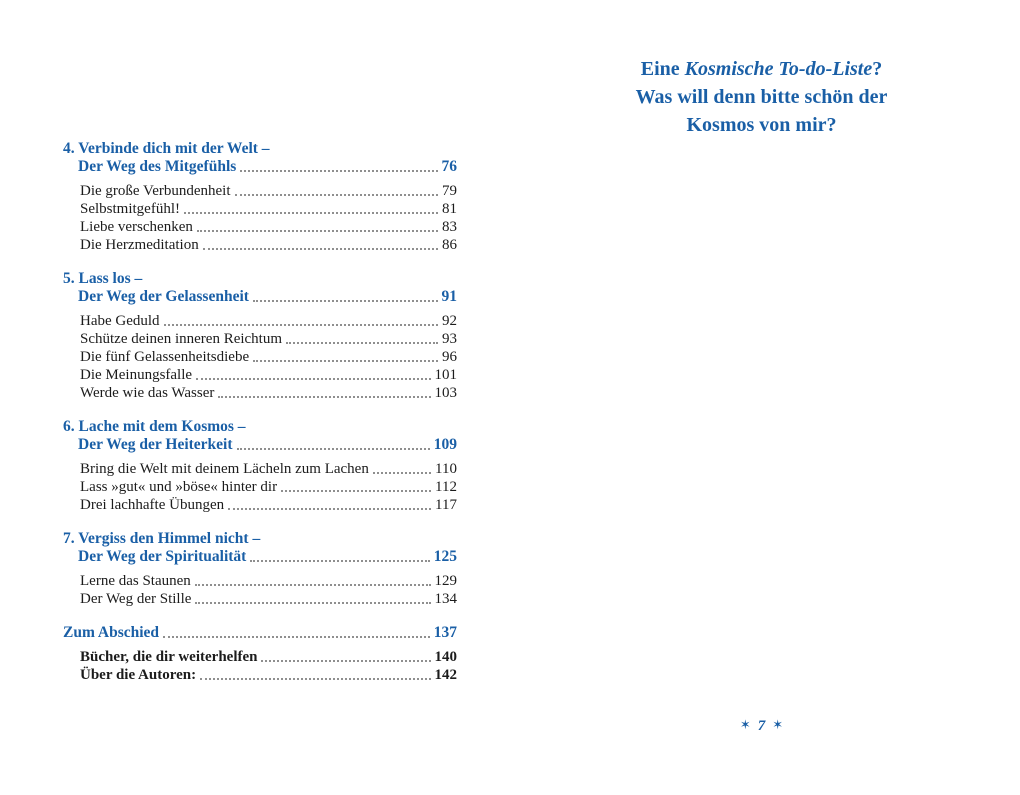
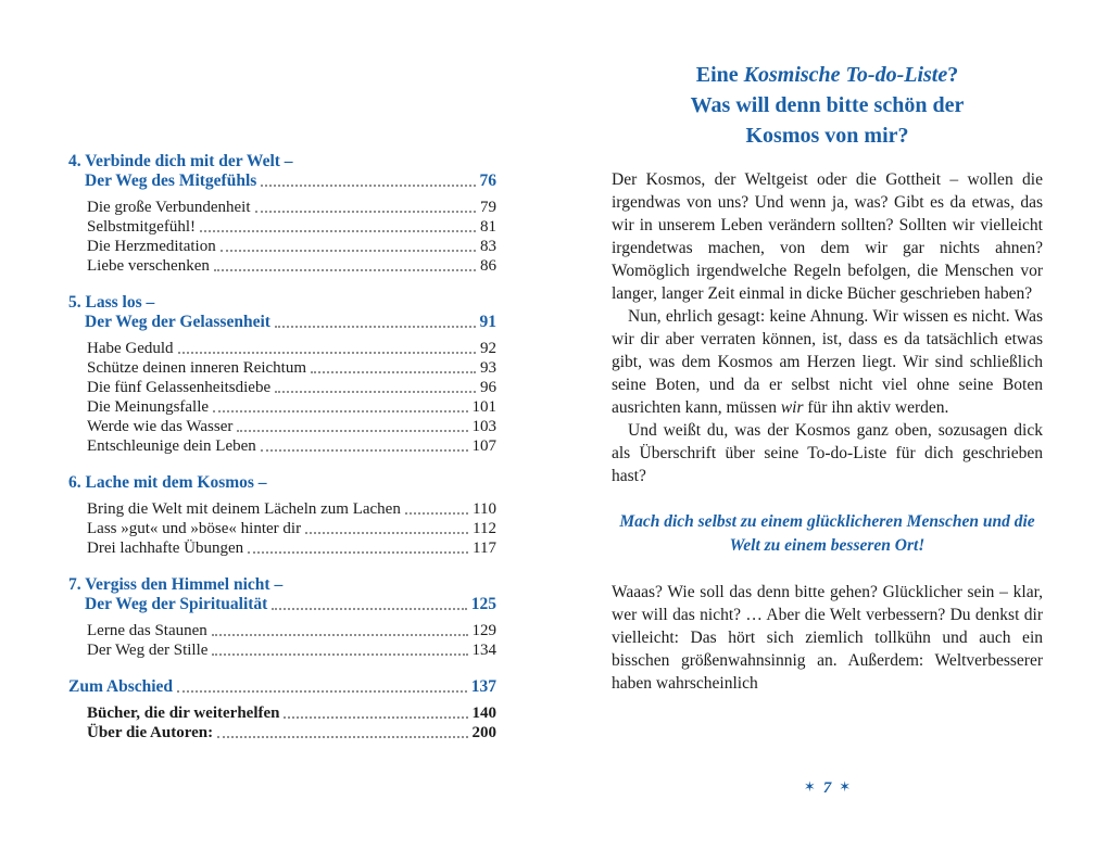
  4. Verbinde dich mit der Welt –
  Der Weg des Mitgefühls
  76
  Die große Verbundenheit
  79
  Selbstmitgefühl!
  81
- Liebe verschenken
+ Die Herzmeditation
  83
- Die Herzmeditation
+ Liebe verschenken
  86
  5. Lass los –
  Der Weg der Gelassenheit
  91
  Habe Geduld
  92
  Schütze deinen inneren Reichtum
  93
  Die fünf Gelassenheitsdiebe
  96
  Die Meinungsfalle
  101
  Werde wie das Wasser
  103
+ Entschleunige dein Leben
+ 107
  6. Lache mit dem Kosmos –
- Der Weg der Heiterkeit
- 109
  Bring die Welt mit deinem Lächeln zum Lachen
  110
  Lass »gut« und »böse« hinter dir
  112
  Drei lachhafte Übungen
  117
  7. Vergiss den Himmel nicht –
  Der Weg der Spiritualität
  125
  Lerne das Staunen
  129
  Der Weg der Stille
  134
  Zum Abschied
  137
  Bücher, die dir weiterhelfen
  140
  Über die Autoren:
- 142
+ 200
  Eine Kosmische To-do-Liste?
  Was will denn bitte schön der
  Kosmos von mir?
+ Der Kosmos, der Weltgeist oder die Gottheit – wollen die irgendwas von uns? Und wenn ja, was? Gibt es da etwas, das wir in unserem Leben verändern sollten? Sollten wir vielleicht irgendetwas machen, von dem wir gar nichts ahnen? Womöglich irgendwelche Regeln befolgen, die Menschen vor langer, langer Zeit einmal in dicke Bücher geschrieben haben?
+ Nun, ehrlich gesagt: keine Ahnung. Wir wissen es nicht. Was wir dir aber verraten können, ist, dass es da tatsächlich etwas gibt, was dem Kosmos am Herzen liegt. Wir sind schließlich seine Boten, und da er selbst nicht viel ohne seine Boten ausrichten kann, müssen wir für ihn aktiv werden.
+ Und weißt du, was der Kosmos ganz oben, sozusagen dick als Überschrift über seine To-do-Liste für dich geschrieben hast?
+ Mach dich selbst zu einem glücklicheren Menschen und die Welt zu einem besseren Ort!
+ Waaas? Wie soll das denn bitte gehen? Glücklicher sein – klar, wer will das nicht? … Aber die Welt verbessern? Du denkst dir vielleicht: Das hört sich ziemlich tollkühn und auch ein bisschen größenwahnsinnig an. Außerdem: Weltverbesserer haben wahrscheinlich
  ✶ 7 ✶
